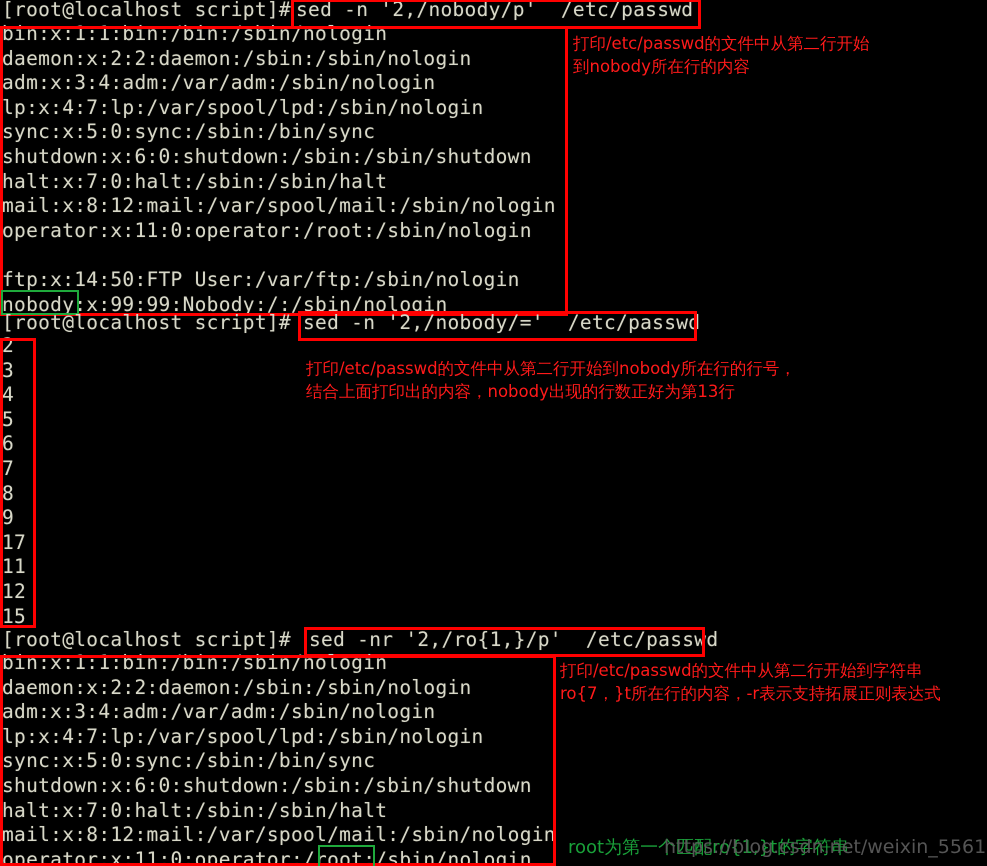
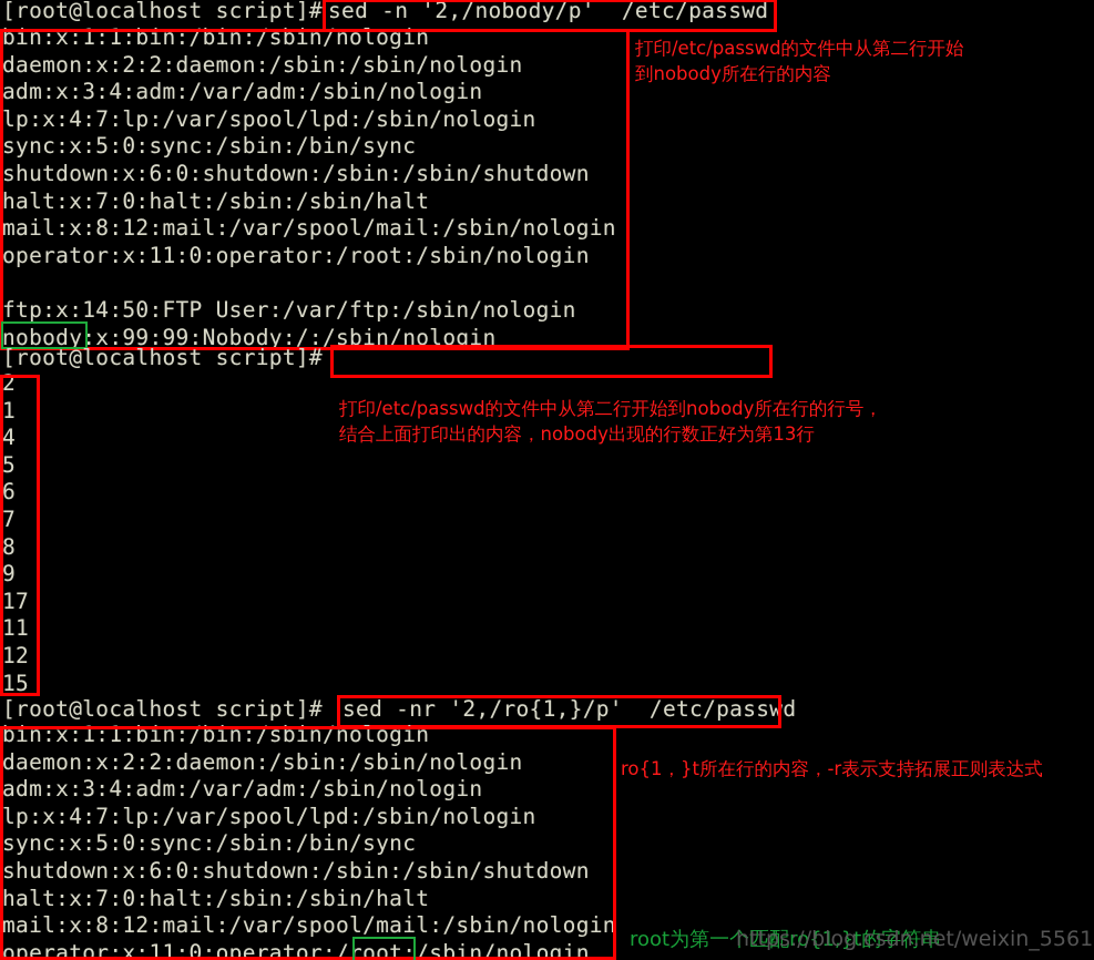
  [root@localhost script]#
  sed -n '2,/nobody/p' /etc/passwd
  bin:x:1:1:bin:/bin:/sbin/nologin
  daemon:x:2:2:daemon:/sbin:/sbin/nologin
  adm:x:3:4:adm:/var/adm:/sbin/nologin
  lp:x:4:7:lp:/var/spool/lpd:/sbin/nologin
  sync:x:5:0:sync:/sbin:/bin/sync
  shutdown:x:6:0:shutdown:/sbin:/sbin/shutdown
  halt:x:7:0:halt:/sbin:/sbin/halt
  mail:x:8:12:mail:/var/spool/mail:/sbin/nologin
  operator:x:11:0:operator:/root:/sbin/nologin
  ftp:x:14:50:FTP User:/var/ftp:/sbin/nologin
  nobody:x:99:99:Nobody:/:/sbin/nologin
  打印/etc/passwd的文件中从第二行开始
  到nobody所在行的内容
  [root@localhost script]#
- sed -n '2,/nobody/=' /etc/passwd
  2
- 3
+ 1
  4
  5
  6
  7
  8
  9
  17
  11
  12
  15
  打印/etc/passwd的文件中从第二行开始到nobody所在行的行号，
  结合上面打印出的内容，nobody出现的行数正好为第13行
  [root@localhost script]#
  sed -nr '2,/ro{1,}/p' /etc/passwd
  bin:x:1:1:bin:/bin:/sbin/nologin
  daemon:x:2:2:daemon:/sbin:/sbin/nologin
  adm:x:3:4:adm:/var/adm:/sbin/nologin
  lp:x:4:7:lp:/var/spool/lpd:/sbin/nologin
  sync:x:5:0:sync:/sbin:/bin/sync
  shutdown:x:6:0:shutdown:/sbin:/sbin/shutdown
  halt:x:7:0:halt:/sbin:/sbin/halt
  mail:x:8:12:mail:/var/spool/mail:/sbin/nologin
  operator:x:11:0:operator:/root:/sbin/nologin
- 打印/etc/passwd的文件中从第二行开始到字符串
- ro{7，}t所在行的内容，-r表示支持拓展正则表达式
+ ro{1，}t所在行的内容，-r表示支持拓展正则表达式
  root为第一个匹配ro{1,}t的字符串
  https://blog.csdn.net/weixin_5561
